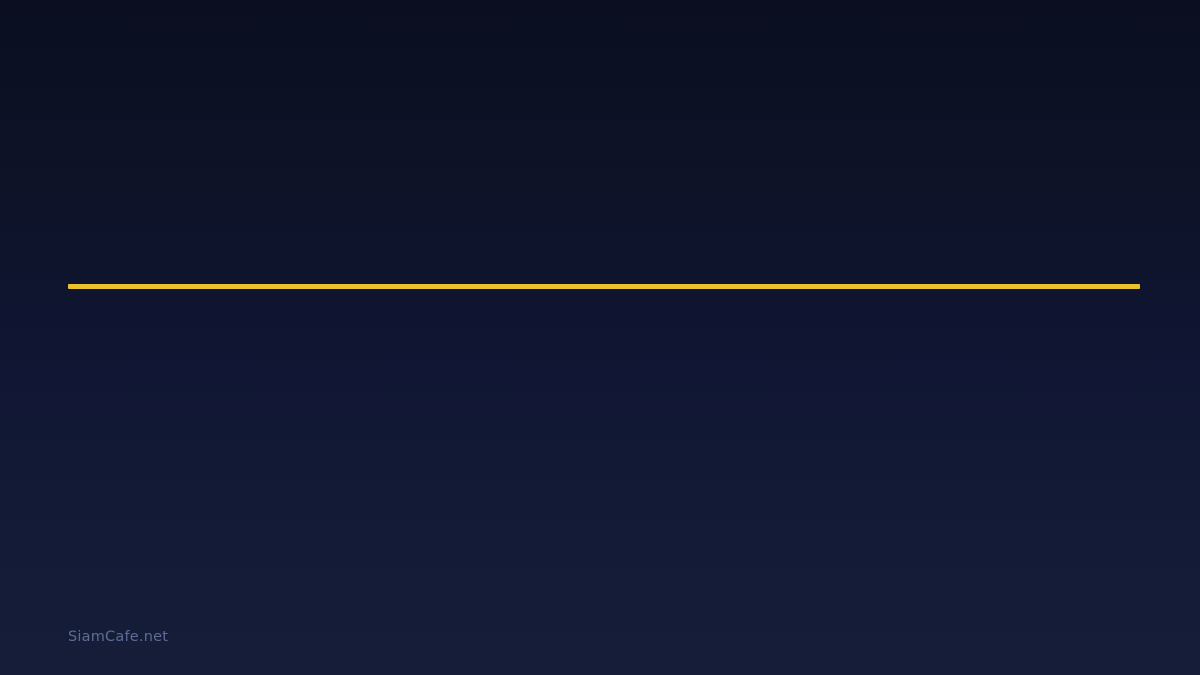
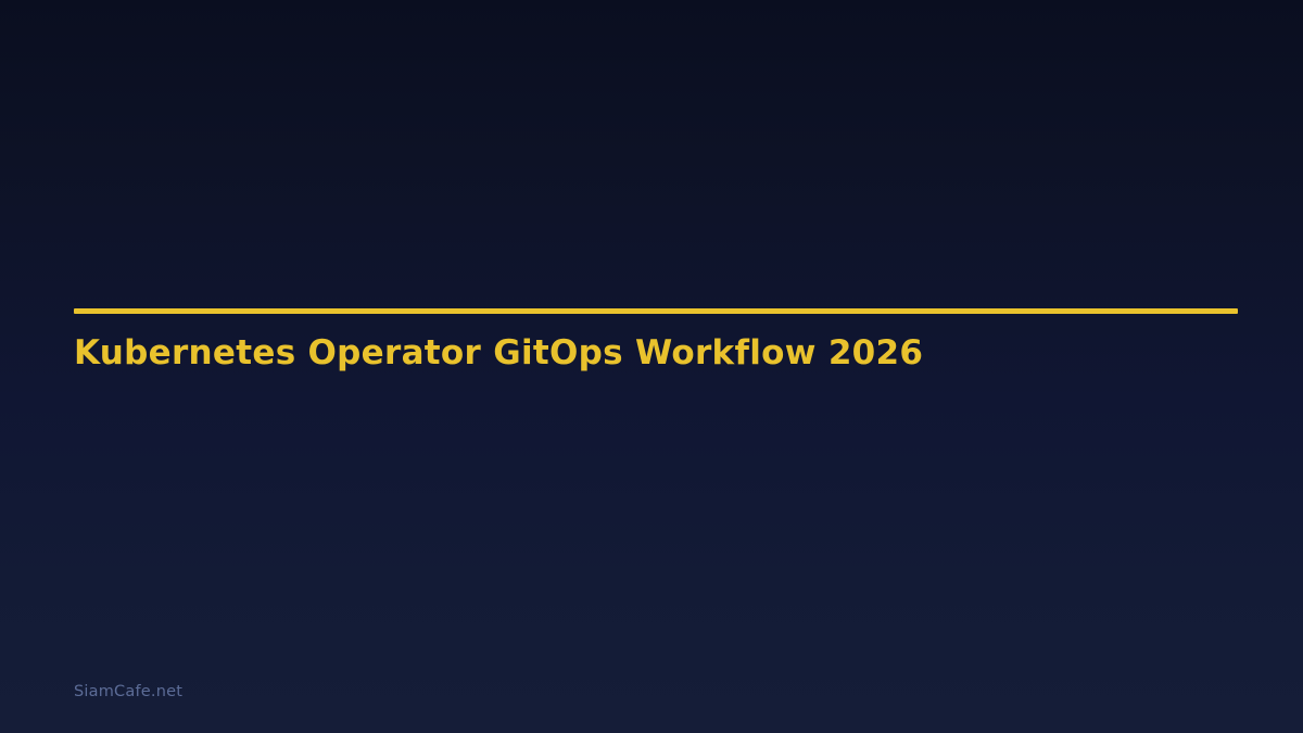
+ Kubernetes Operator GitOps Workflow 2026
  SiamCafe.net
